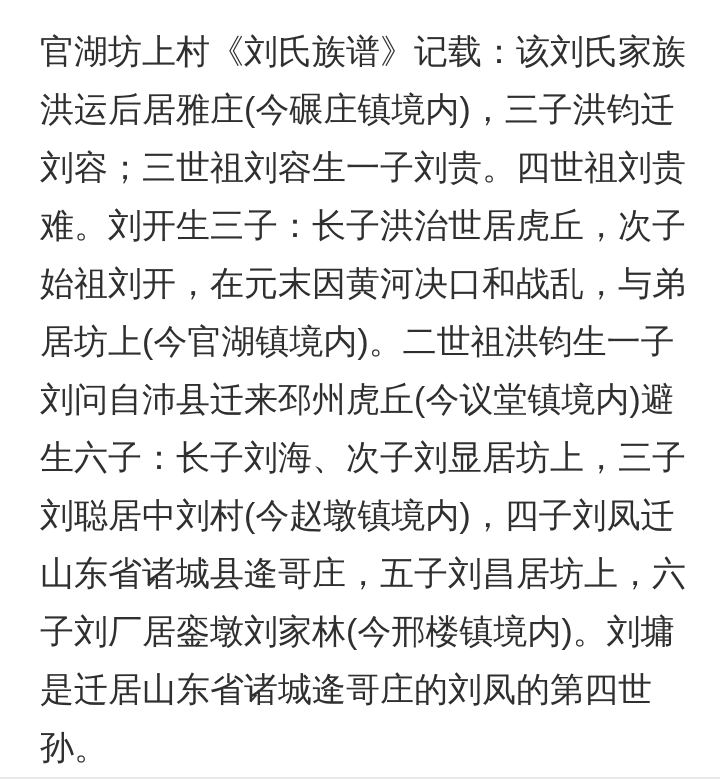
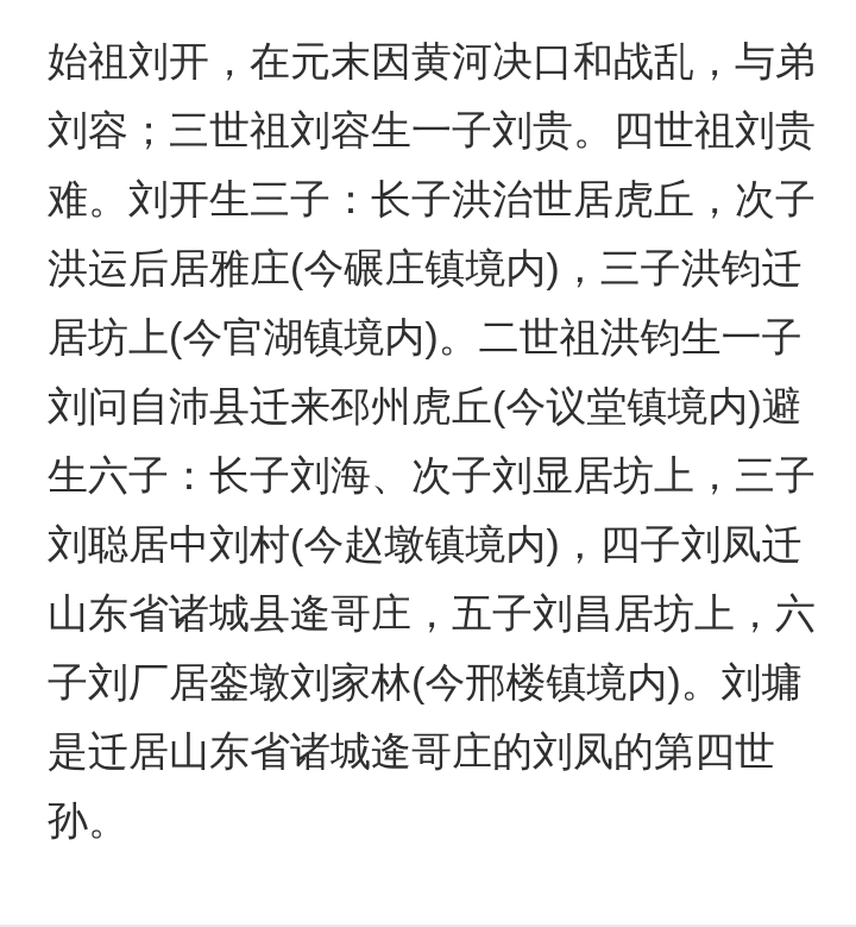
- 官湖坊上村《刘氏族谱》记载：该刘氏家族
- 洪运后居雅庄(今碾庄镇境内)，三子洪钧迁
+ 始祖刘开，在元末因黄河决口和战乱，与弟
  刘容；三世祖刘容生一子刘贵。四世祖刘贵
  难。刘开生三子：长子洪治世居虎丘，次子
- 始祖刘开，在元末因黄河决口和战乱，与弟
+ 洪运后居雅庄(今碾庄镇境内)，三子洪钧迁
  居坊上(今官湖镇境内)。二世祖洪钧生一子
  刘问自沛县迁来邳州虎丘(今议堂镇境内)避
  生六子：长子刘海、次子刘显居坊上，三子
  刘聪居中刘村(今赵墩镇境内)，四子刘凤迁
  山东省诸城县逄哥庄，五子刘昌居坊上，六
  子刘厂居銮墩刘家林(今邢楼镇境内)。刘墉
  是迁居山东省诸城逄哥庄的刘凤的第四世
  孙。
